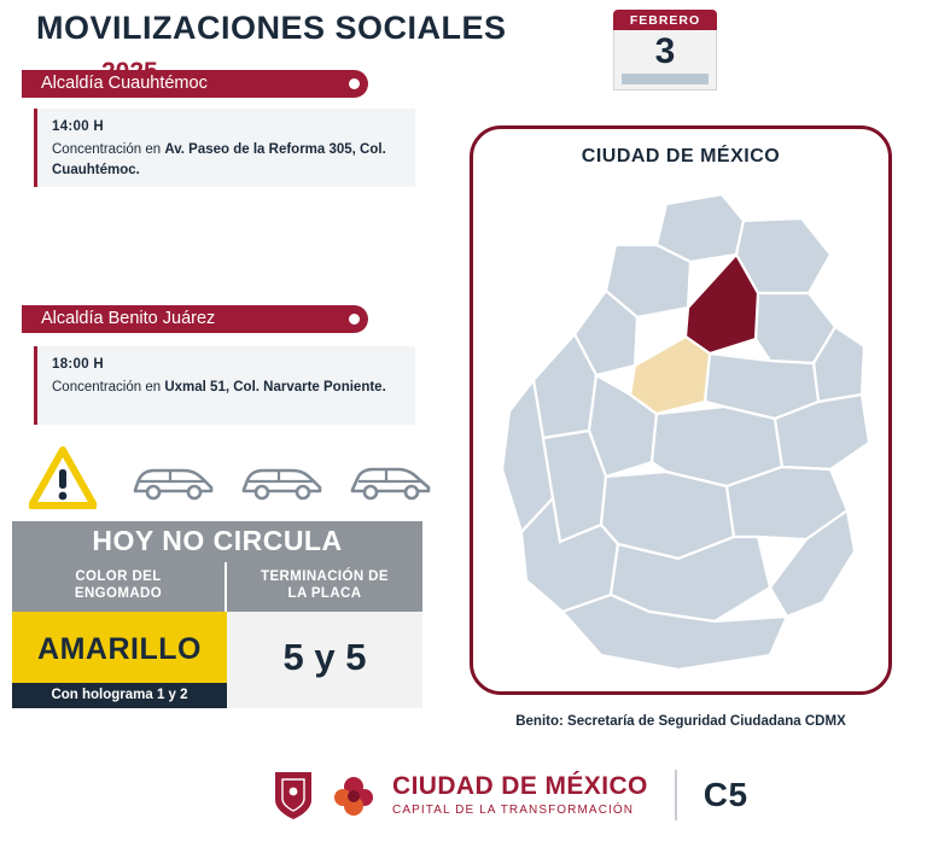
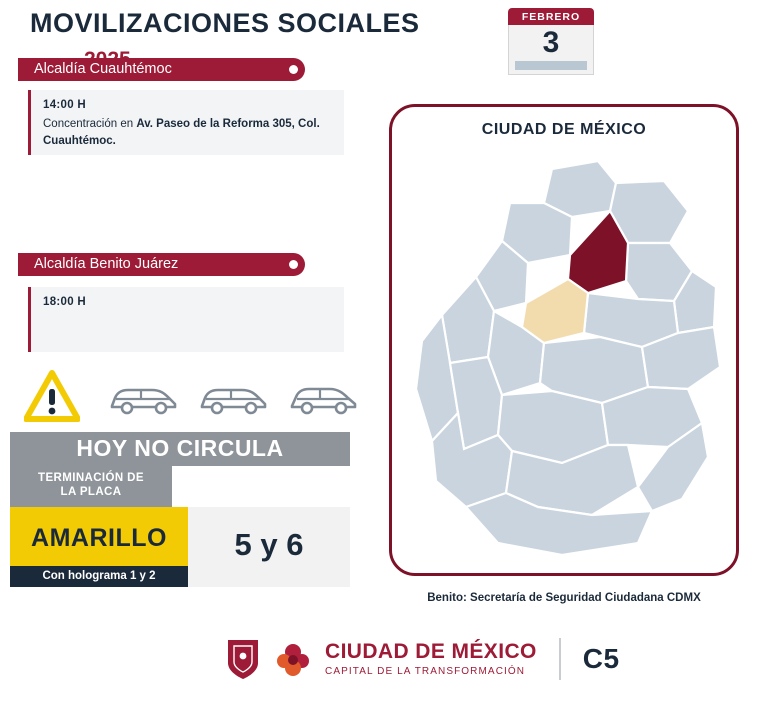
  MOVILIZACIONES SOCIALES
  FEBRERO
  3
  Alcaldía Cuauhtémoc
  14:00 H
  Concentración en Av. Paseo de la Reforma 305, Col. Cuauhtémoc.
  Alcaldía Benito Juárez
  18:00 H
- Concentración en Uxmal 51, Col. Narvarte Poniente.
  HOY NO CIRCULA
- COLOR DEL
- ENGOMADO
  TERMINACIÓN DE
  LA PLACA
  AMARILLO
  Con holograma 1 y 2
- 5 y 5
+ 5 y 6
  CIUDAD DE MÉXICO
  Benito: Secretaría de Seguridad Ciudadana CDMX
  CIUDAD DE MÉXICO
  CAPITAL DE LA TRANSFORMACIÓN
  C5
